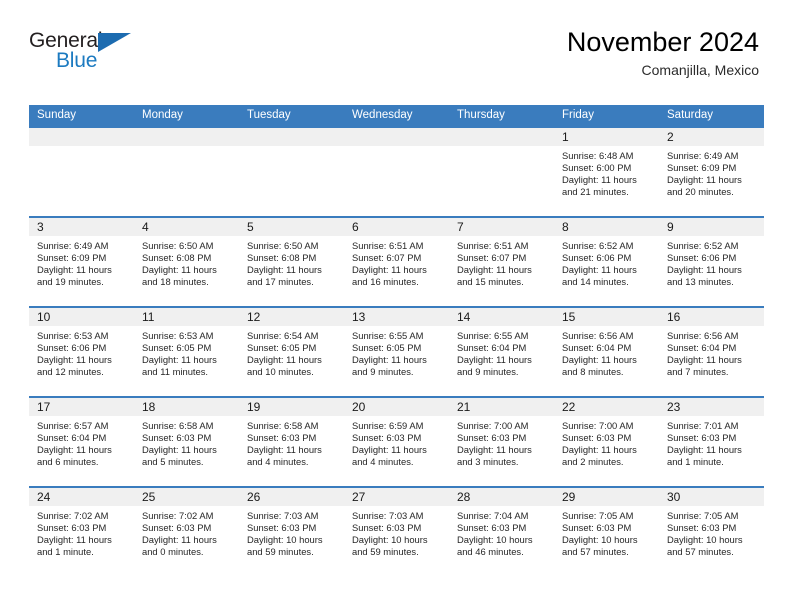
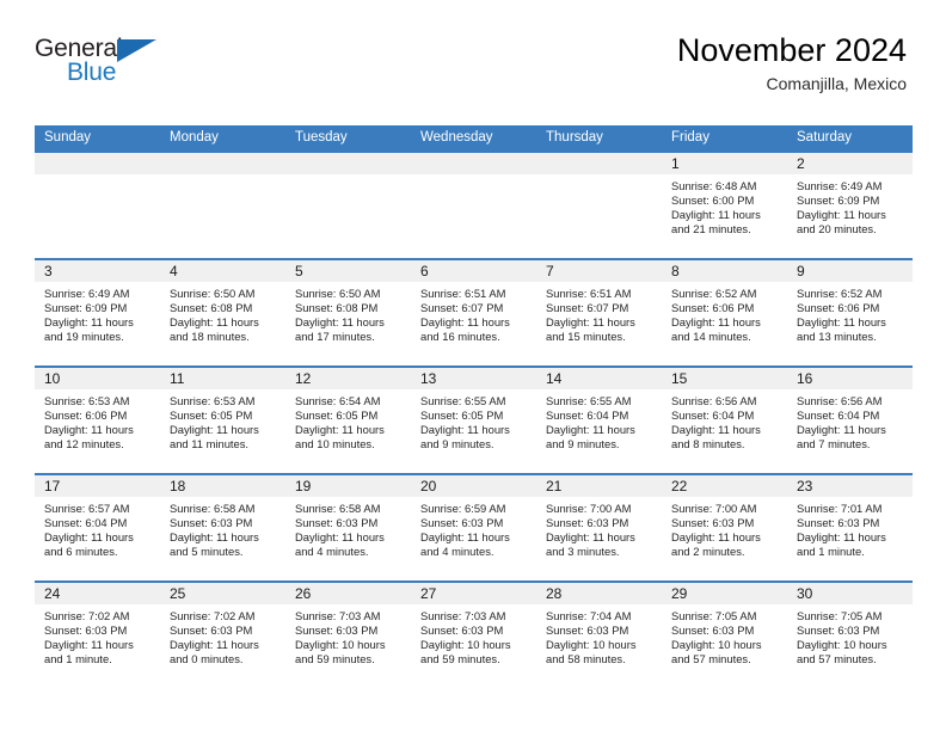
  General
  Blue
  November 2024
  Comanjilla, Mexico
  Sunday
  Monday
  Tuesday
  Wednesday
  Thursday
  Friday
  Saturday
  1
  Sunrise: 6:48 AM
  Sunset: 6:00 PM
  Daylight: 11 hours
  and 21 minutes.
  2
  Sunrise: 6:49 AM
  Sunset: 6:09 PM
  Daylight: 11 hours
  and 20 minutes.
  3
  Sunrise: 6:49 AM
  Sunset: 6:09 PM
  Daylight: 11 hours
  and 19 minutes.
  4
  Sunrise: 6:50 AM
  Sunset: 6:08 PM
  Daylight: 11 hours
  and 18 minutes.
  5
  Sunrise: 6:50 AM
  Sunset: 6:08 PM
  Daylight: 11 hours
  and 17 minutes.
  6
  Sunrise: 6:51 AM
  Sunset: 6:07 PM
  Daylight: 11 hours
  and 16 minutes.
  7
  Sunrise: 6:51 AM
  Sunset: 6:07 PM
  Daylight: 11 hours
  and 15 minutes.
  8
  Sunrise: 6:52 AM
  Sunset: 6:06 PM
  Daylight: 11 hours
  and 14 minutes.
  9
  Sunrise: 6:52 AM
  Sunset: 6:06 PM
  Daylight: 11 hours
  and 13 minutes.
  10
  Sunrise: 6:53 AM
  Sunset: 6:06 PM
  Daylight: 11 hours
  and 12 minutes.
  11
  Sunrise: 6:53 AM
  Sunset: 6:05 PM
  Daylight: 11 hours
  and 11 minutes.
  12
  Sunrise: 6:54 AM
  Sunset: 6:05 PM
  Daylight: 11 hours
  and 10 minutes.
  13
  Sunrise: 6:55 AM
  Sunset: 6:05 PM
  Daylight: 11 hours
  and 9 minutes.
  14
  Sunrise: 6:55 AM
  Sunset: 6:04 PM
  Daylight: 11 hours
  and 9 minutes.
  15
  Sunrise: 6:56 AM
  Sunset: 6:04 PM
  Daylight: 11 hours
  and 8 minutes.
  16
  Sunrise: 6:56 AM
  Sunset: 6:04 PM
  Daylight: 11 hours
  and 7 minutes.
  17
  Sunrise: 6:57 AM
  Sunset: 6:04 PM
  Daylight: 11 hours
  and 6 minutes.
  18
  Sunrise: 6:58 AM
  Sunset: 6:03 PM
  Daylight: 11 hours
  and 5 minutes.
  19
  Sunrise: 6:58 AM
  Sunset: 6:03 PM
  Daylight: 11 hours
  and 4 minutes.
  20
  Sunrise: 6:59 AM
  Sunset: 6:03 PM
  Daylight: 11 hours
  and 4 minutes.
  21
  Sunrise: 7:00 AM
  Sunset: 6:03 PM
  Daylight: 11 hours
  and 3 minutes.
  22
  Sunrise: 7:00 AM
  Sunset: 6:03 PM
  Daylight: 11 hours
  and 2 minutes.
  23
  Sunrise: 7:01 AM
  Sunset: 6:03 PM
  Daylight: 11 hours
  and 1 minute.
  24
  Sunrise: 7:02 AM
  Sunset: 6:03 PM
  Daylight: 11 hours
  and 1 minute.
  25
  Sunrise: 7:02 AM
  Sunset: 6:03 PM
  Daylight: 11 hours
  and 0 minutes.
  26
  Sunrise: 7:03 AM
  Sunset: 6:03 PM
  Daylight: 10 hours
  and 59 minutes.
  27
  Sunrise: 7:03 AM
  Sunset: 6:03 PM
  Daylight: 10 hours
  and 59 minutes.
  28
  Sunrise: 7:04 AM
  Sunset: 6:03 PM
  Daylight: 10 hours
- and 46 minutes.
+ and 58 minutes.
  29
  Sunrise: 7:05 AM
  Sunset: 6:03 PM
  Daylight: 10 hours
  and 57 minutes.
  30
  Sunrise: 7:05 AM
  Sunset: 6:03 PM
  Daylight: 10 hours
  and 57 minutes.
